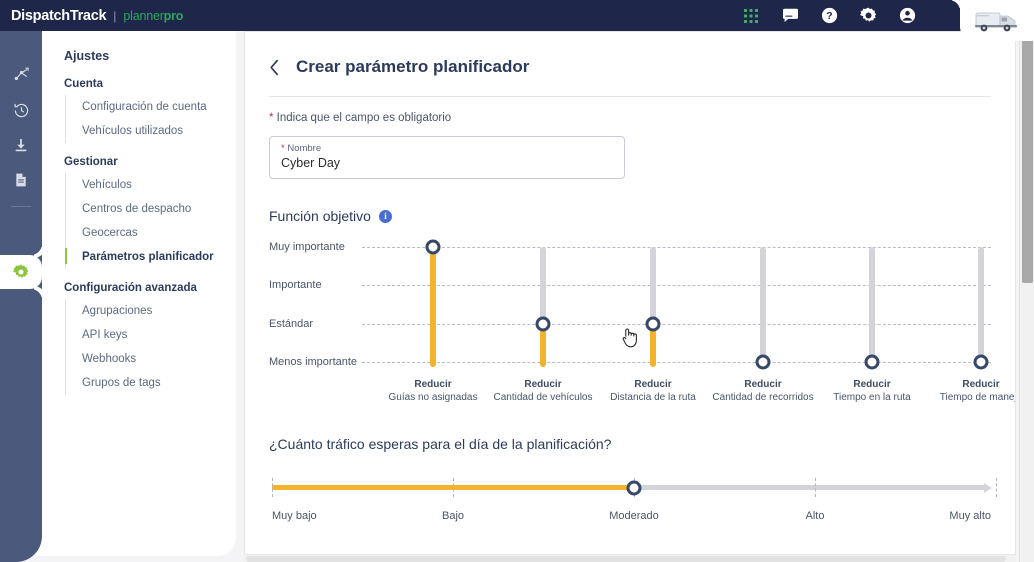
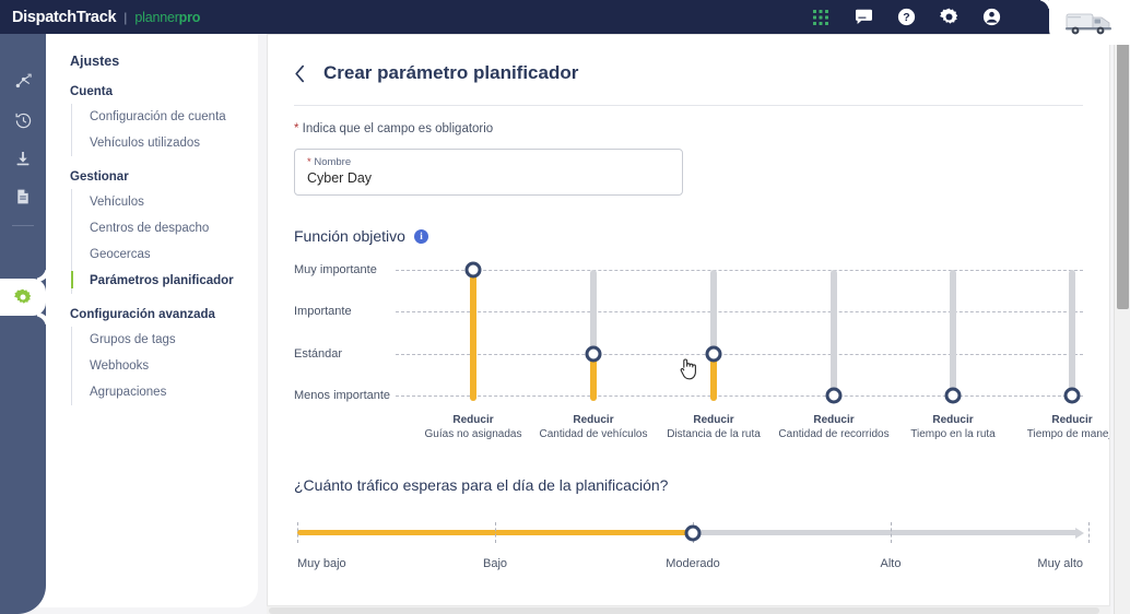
  DispatchTrack
  |
  plannerpro
  ?
  Ajustes
  Cuenta
  Configuración de cuenta
  Vehículos utilizados
  Gestionar
  Vehículos
  Centros de despacho
  Geocercas
  Parámetros planificador
  Configuración avanzada
- Agrupaciones
+ Grupos de tags
- API keys
  Webhooks
- Grupos de tags
+ Agrupaciones
  Crear parámetro planificador
  * Indica que el campo es obligatorio
  * Nombre
  Cyber Day
  Función objetivo
  i
  Muy importante
  Importante
  Estándar
  Menos importante
  Reducir
  Guías no asignadas
  Reducir
  Cantidad de vehículos
  Reducir
  Distancia de la ruta
  Reducir
  Cantidad de recorridos
  Reducir
  Tiempo en la ruta
  Reducir
  Tiempo de mane
  ¿Cuánto tráfico esperas para el día de la planificación?
  Muy bajo
  Bajo
  Moderado
  Alto
  Muy alto
